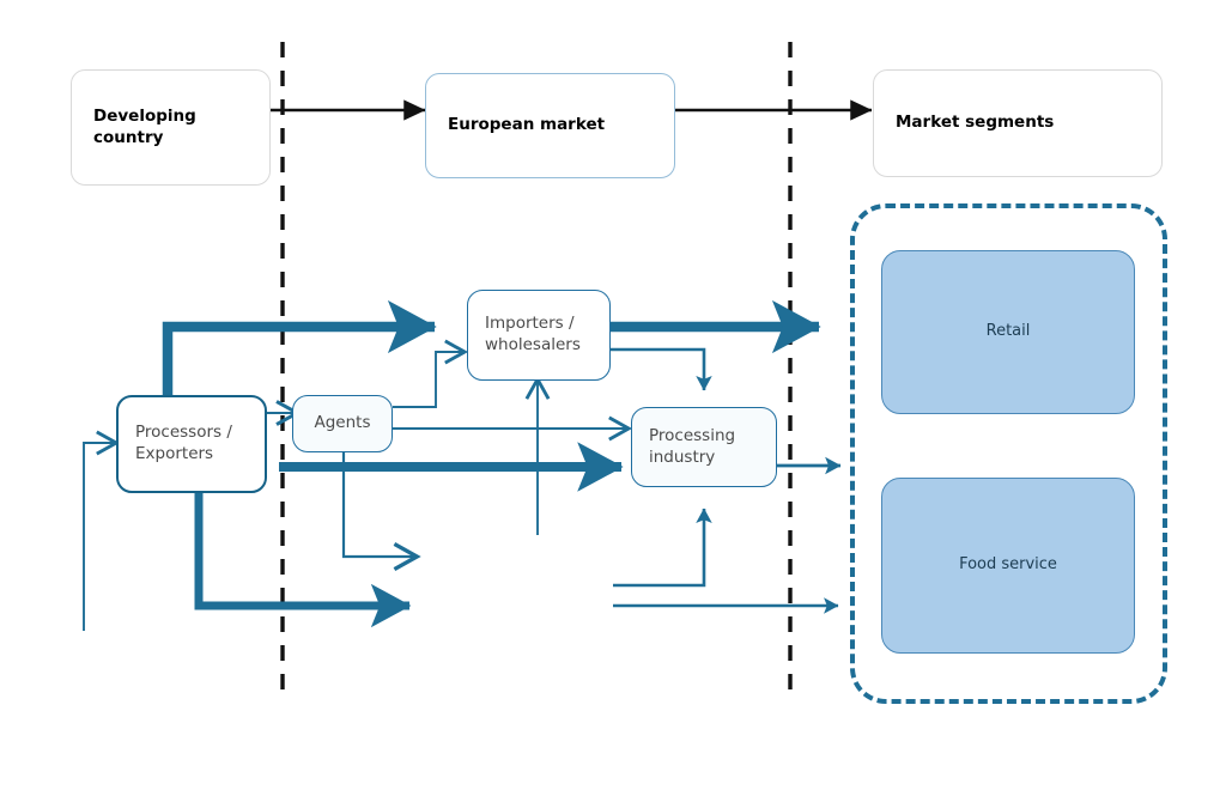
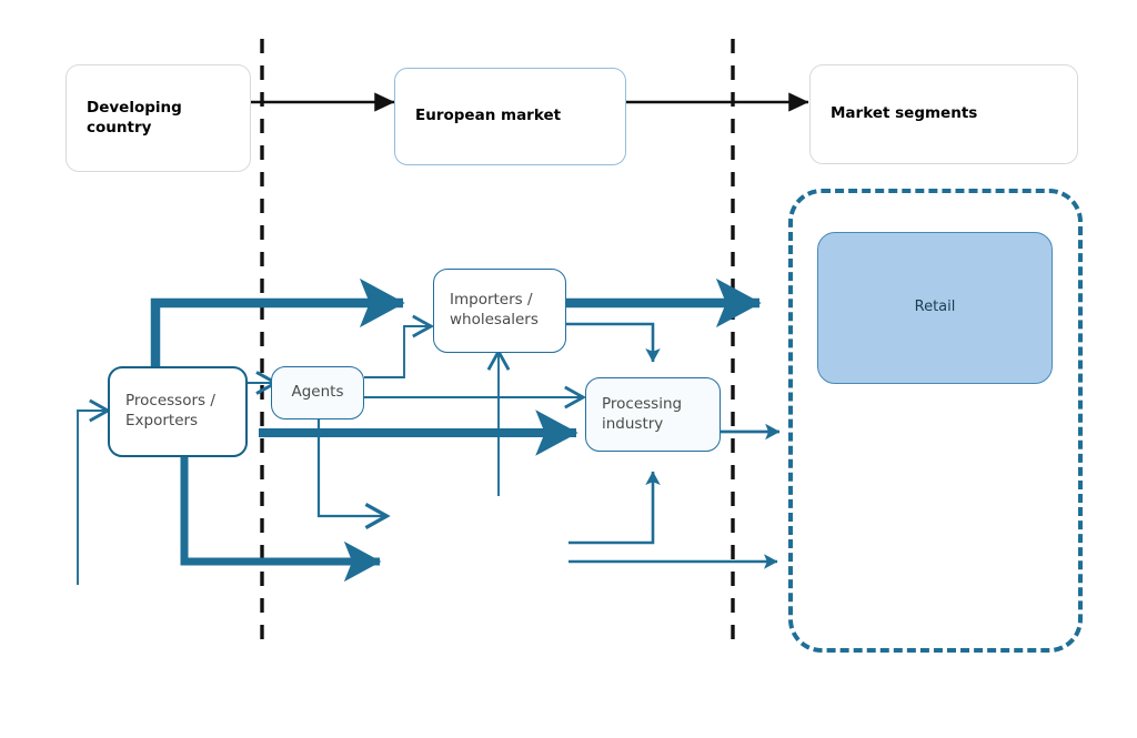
  Developing
  country
  European market
  Market segments
  Retail
- Food service
  Processors /
  Exporters
  Agents
  Importers /
  wholesalers
  Processing
  industry
